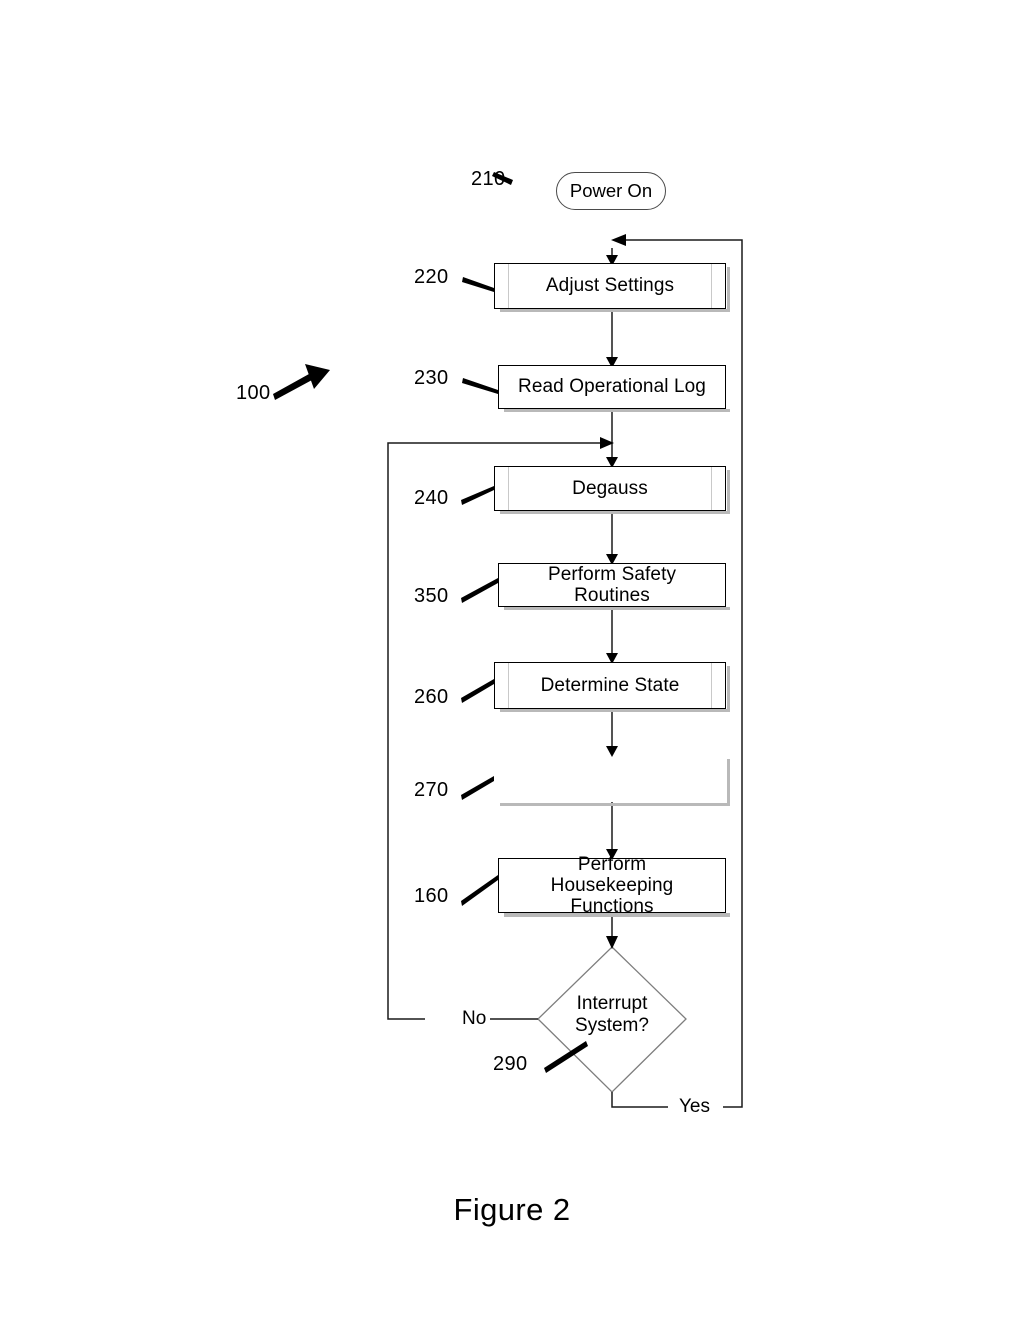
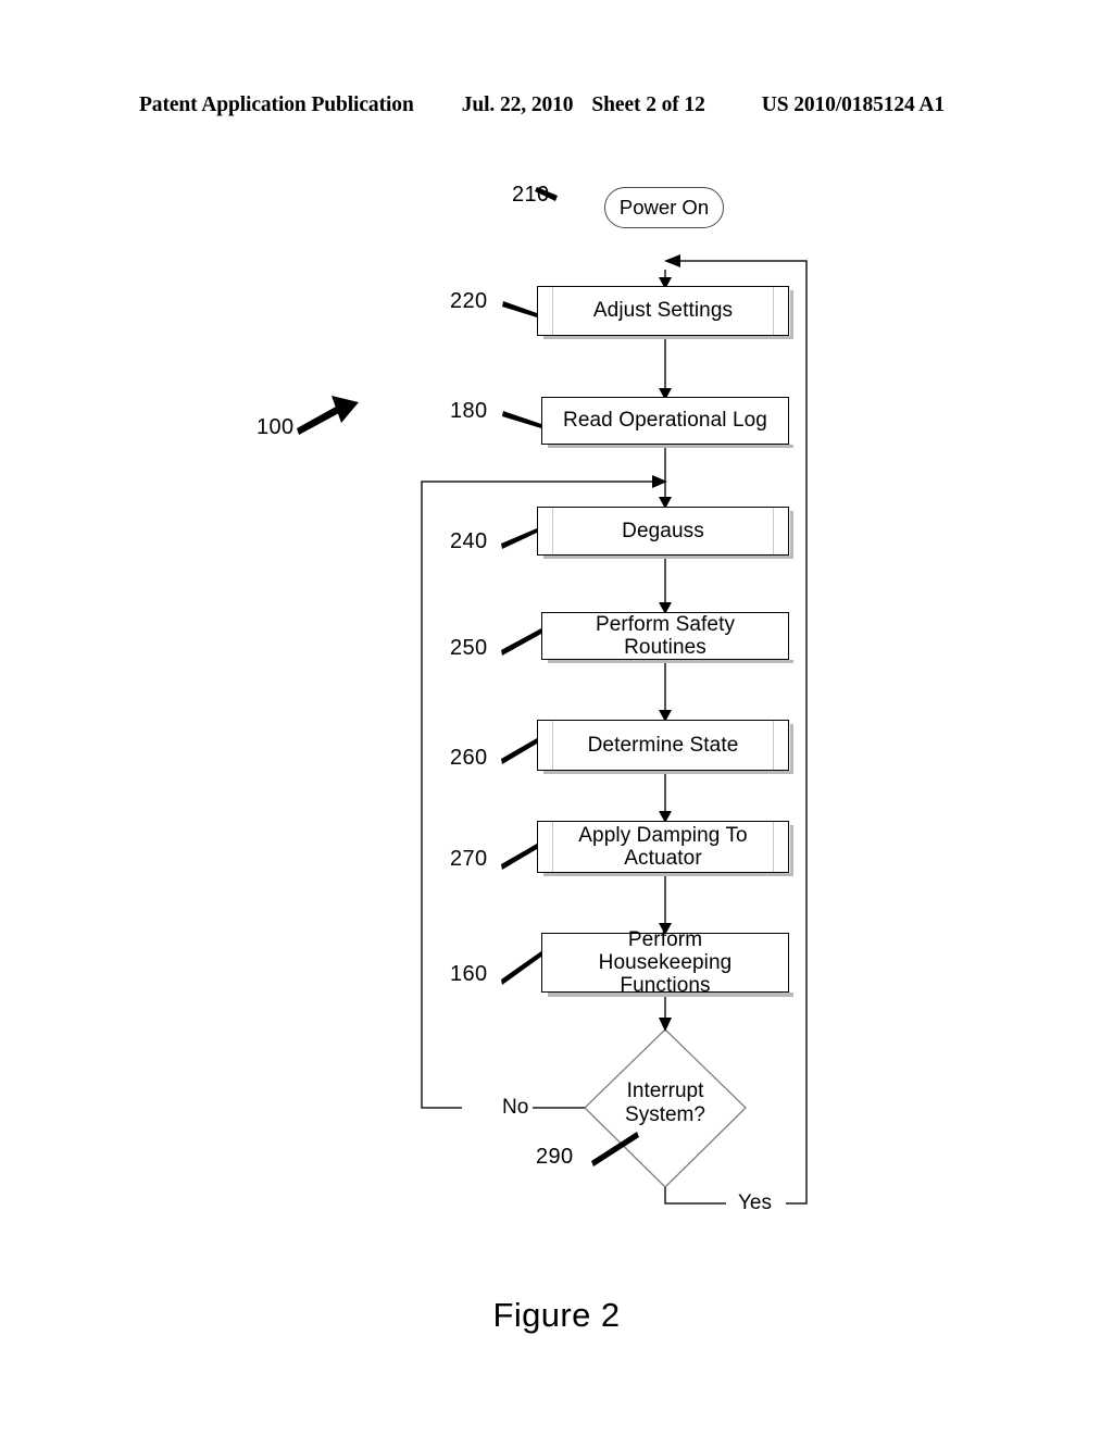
+ Patent Application Publication
+ Jul. 22, 2010
+ Sheet 2 of 12
+ US 2010/0185124 A1
  Power On
  210
  Adjust Settings
  220
  Read Operational Log
- 230
+ 180
  Degauss
  240
  Perform Safety Routines
- 350
+ 250
  Determine State
  260
+ Apply Damping To
+ Actuator
  270
  Perform Housekeeping
  Functions
  160
  Interrupt
  System?
  290
  No
  Yes
  100
  Figure 2
